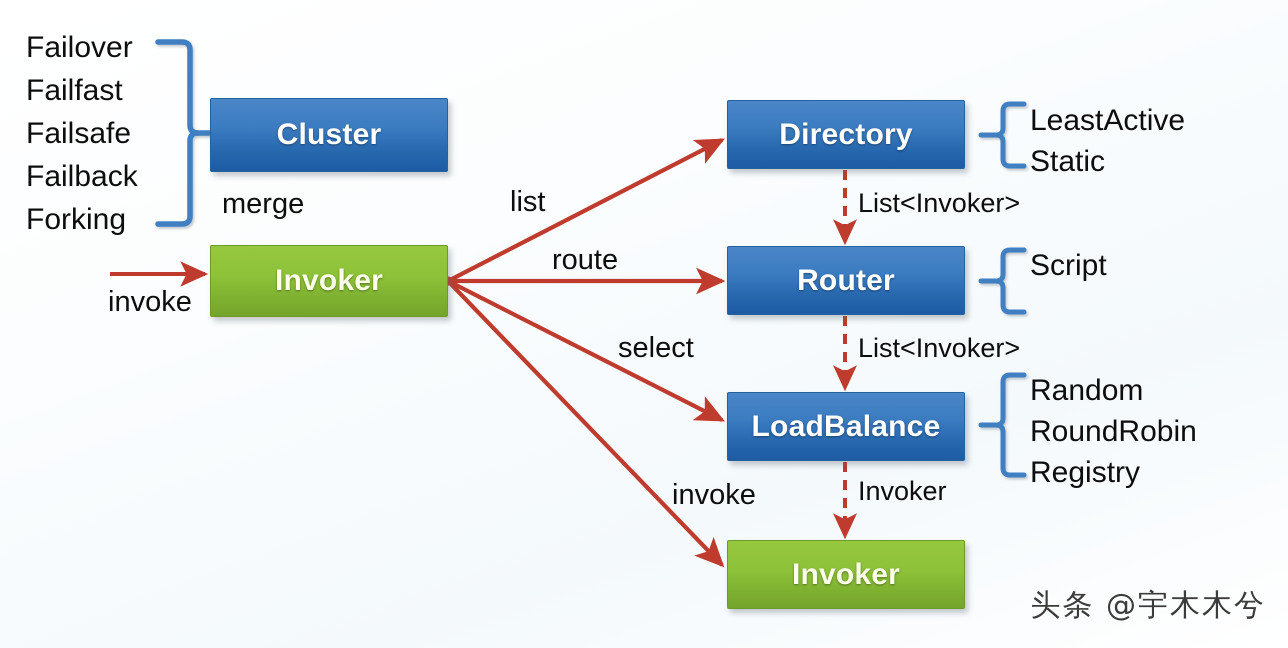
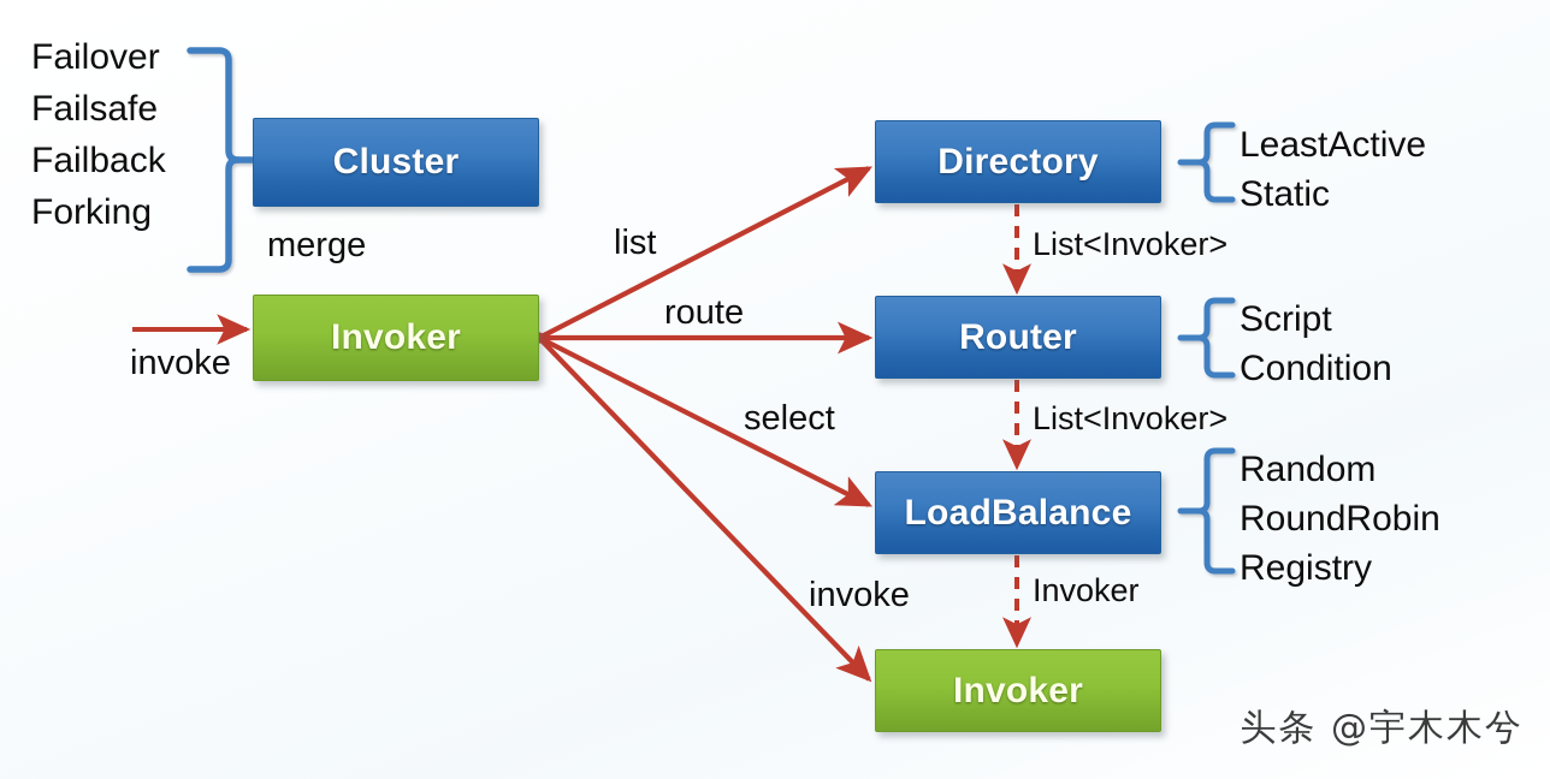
  Failover
- Failfast
  Failsafe
  Failback
  Forking
  Cluster
  Invoker
  Directory
  Router
  LoadBalance
  Invoker
  LeastActive
  Static
  Script
+ Condition
  Random
  RoundRobin
  Registry
  merge
  invoke
  list
  route
  select
  invoke
  List<Invoker>
  List<Invoker>
  Invoker
  头条 @宇木木兮
